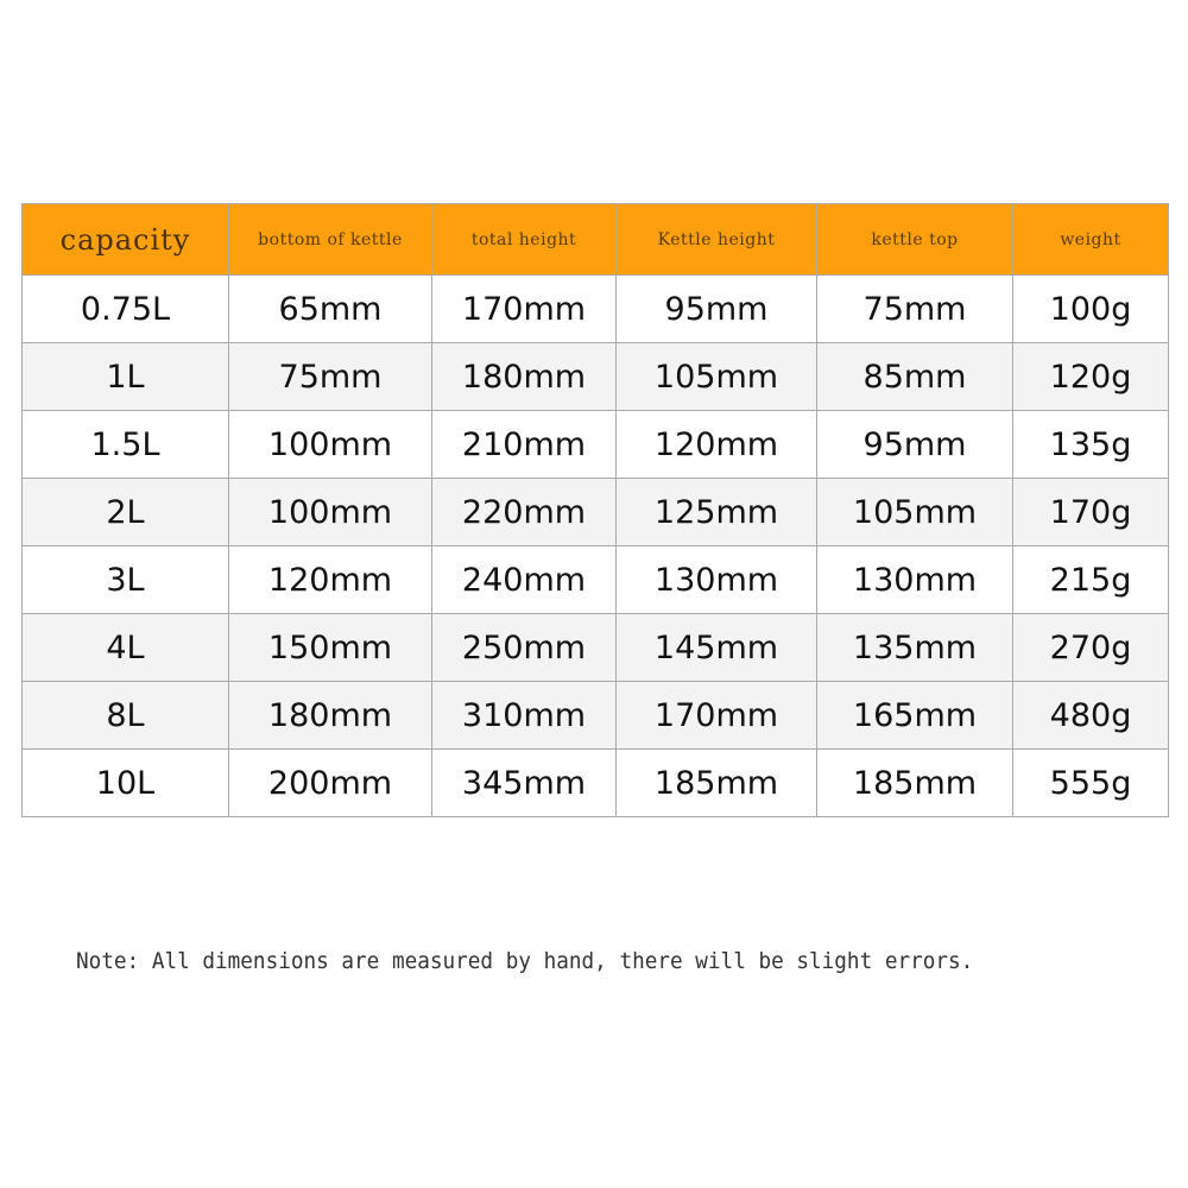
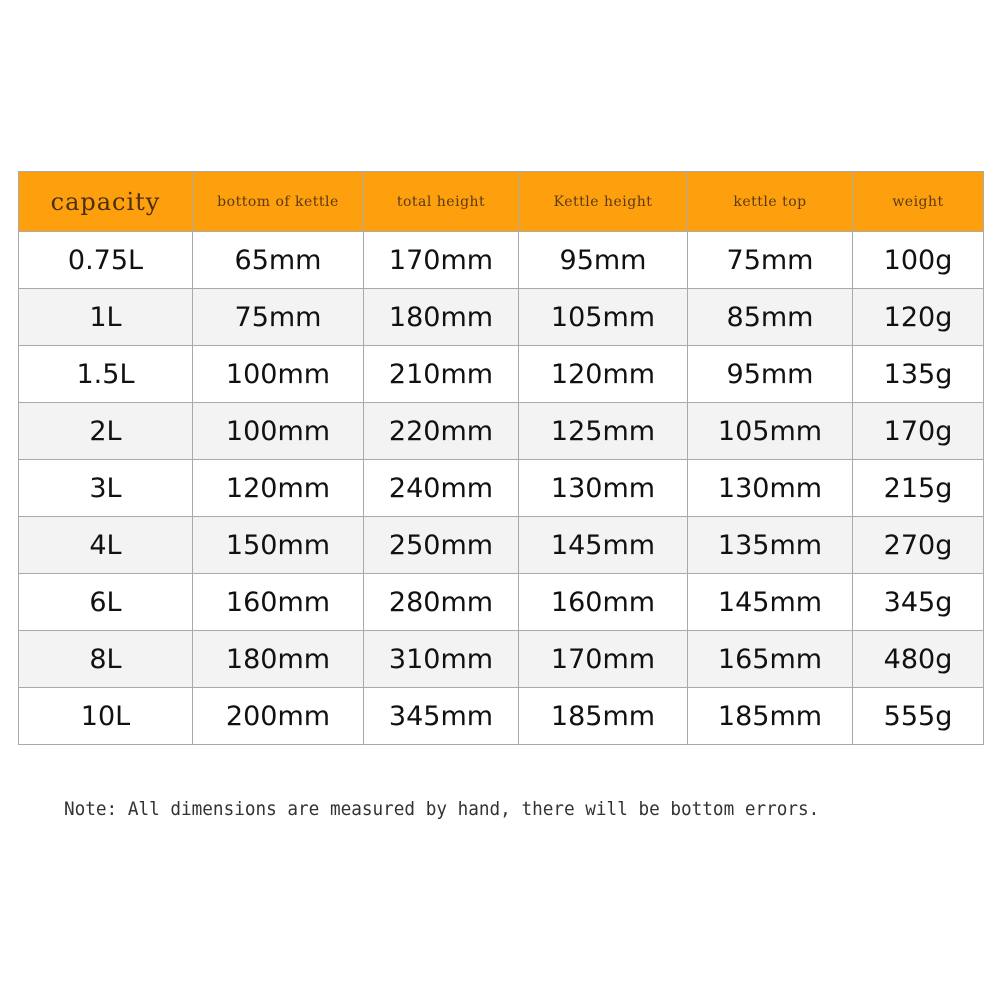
  capacity	bottom of kettle	total height	Kettle height	kettle top	weight
  0.75L	65mm	170mm	95mm	75mm	100g
  1L	75mm	180mm	105mm	85mm	120g
  1.5L	100mm	210mm	120mm	95mm	135g
  2L	100mm	220mm	125mm	105mm	170g
  3L	120mm	240mm	130mm	130mm	215g
  4L	150mm	250mm	145mm	135mm	270g
+ 6L	160mm	280mm	160mm	145mm	345g
  8L	180mm	310mm	170mm	165mm	480g
  10L	200mm	345mm	185mm	185mm	555g
- Note: All dimensions are measured by hand, there will be slight errors.
+ Note: All dimensions are measured by hand, there will be bottom errors.
